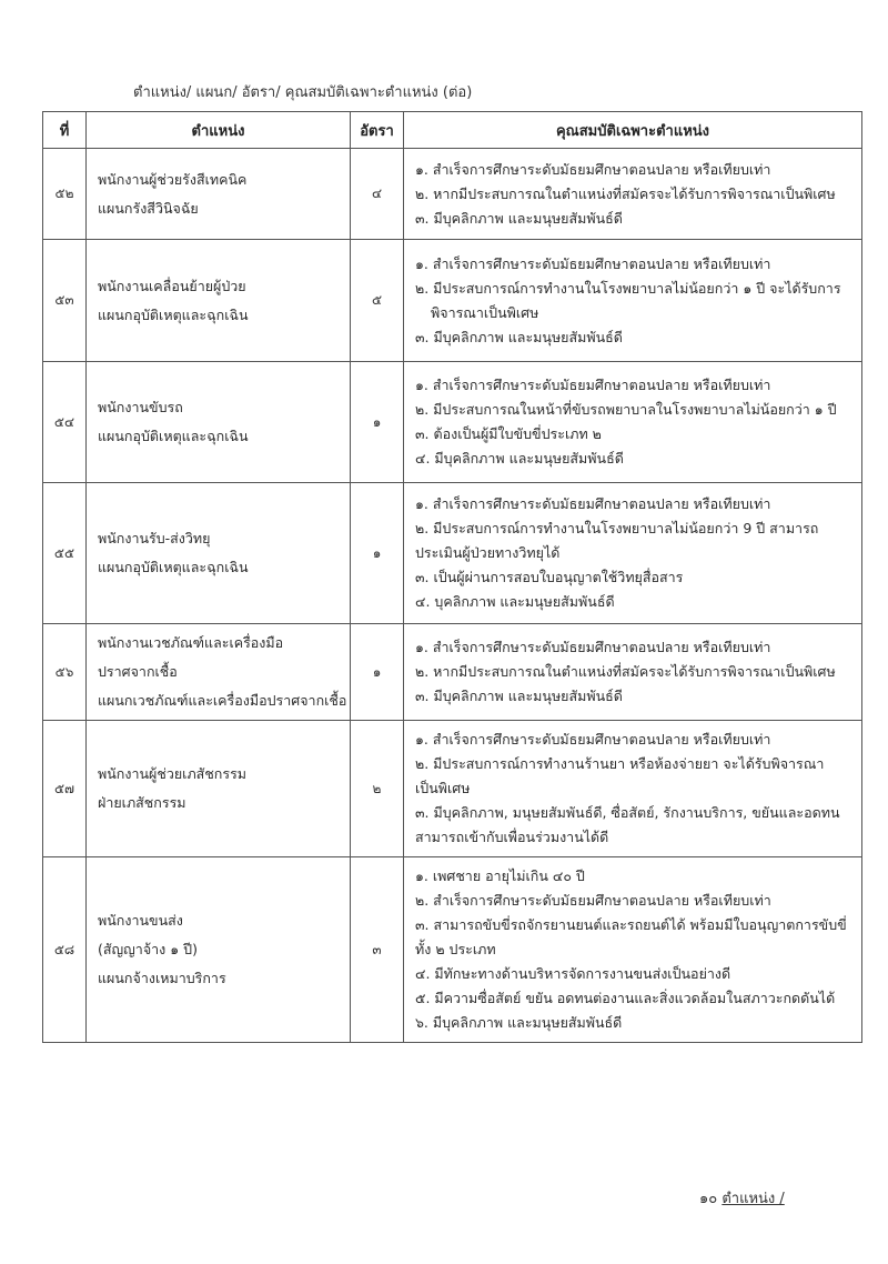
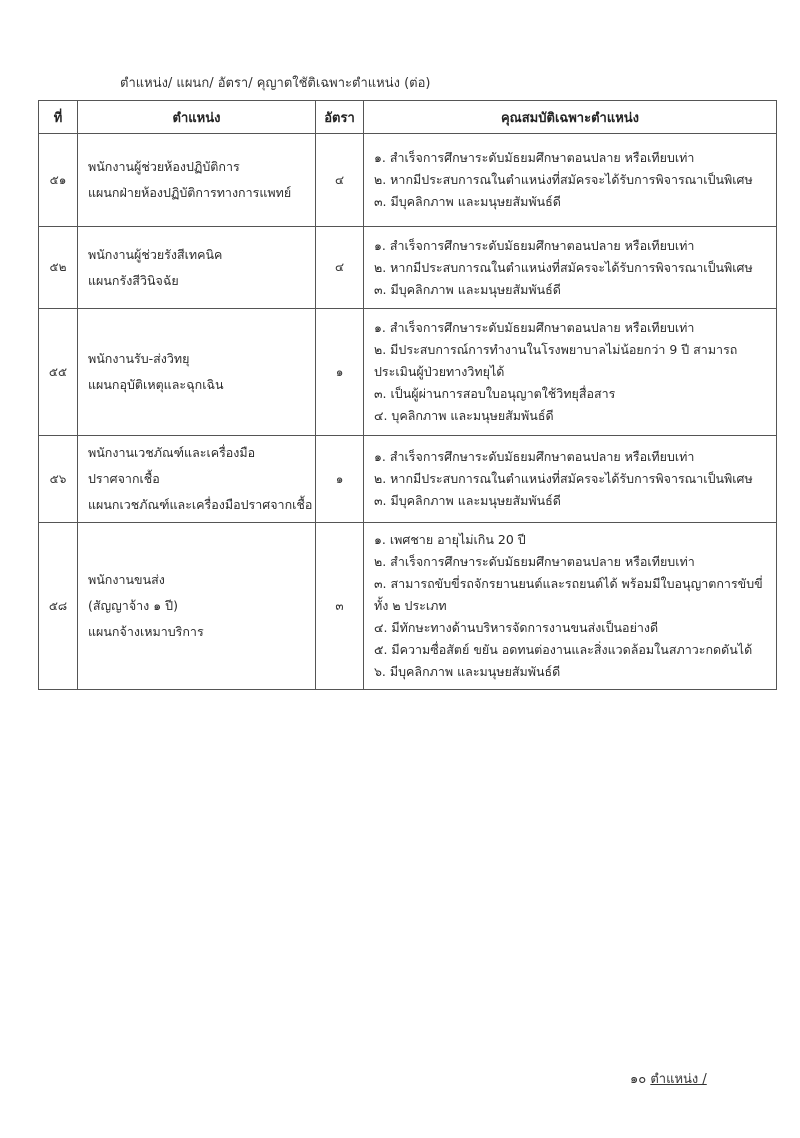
- ตำแหน่ง/ แผนก/ อัตรา/ คุณสมบัติเฉพาะตำแหน่ง (ต่อ)
+ ตำแหน่ง/ แผนก/ อัตรา/ คุญาตใชัติเฉพาะตำแหน่ง (ต่อ)
  ที่	ตำแหน่ง	อัตรา	คุณสมบัติเฉพาะตำแหน่ง
+ ๕๑	พนักงานผู้ช่วยห้องปฏิบัติการแผนกฝ่ายห้องปฏิบัติการทางการแพทย์	๔	๑. สำเร็จการศึกษาระดับมัธยมศึกษาตอนปลาย หรือเทียบเท่า๒. หากมีประสบการณในตำแหน่งที่สมัครจะได้รับการพิจารณาเป็นพิเศษ๓. มีบุคลิกภาพ และมนุษยสัมพันธ์ดี
  ๕๒	พนักงานผู้ช่วยรังสีเทคนิคแผนกรังสีวินิจฉัย	๔	๑. สำเร็จการศึกษาระดับมัธยมศึกษาตอนปลาย หรือเทียบเท่า๒. หากมีประสบการณในตำแหน่งที่สมัครจะได้รับการพิจารณาเป็นพิเศษ๓. มีบุคลิกภาพ และมนุษยสัมพันธ์ดี
- ๕๓	พนักงานเคลื่อนย้ายผู้ป่วยแผนกอุบัติเหตุและฉุกเฉิน	๕	๑. สำเร็จการศึกษาระดับมัธยมศึกษาตอนปลาย หรือเทียบเท่า๒. มีประสบการณ์การทำงานในโรงพยาบาลไม่น้อยกว่า ๑ ปี จะได้รับการพิจารณาเป็นพิเศษ๓. มีบุคลิกภาพ และมนุษยสัมพันธ์ดี
- ๕๔	พนักงานขับรถแผนกอุบัติเหตุและฉุกเฉิน	๑	๑. สำเร็จการศึกษาระดับมัธยมศึกษาตอนปลาย หรือเทียบเท่า๒. มีประสบการณในหน้าที่ขับรถพยาบาลในโรงพยาบาลไม่น้อยกว่า ๑ ปี๓. ต้องเป็นผู้มีใบขับขี่ประเภท ๒๔. มีบุคลิกภาพ และมนุษยสัมพันธ์ดี
  ๕๕	พนักงานรับ-ส่งวิทยุแผนกอุบัติเหตุและฉุกเฉิน	๑	๑. สำเร็จการศึกษาระดับมัธยมศึกษาตอนปลาย หรือเทียบเท่า๒. มีประสบการณ์การทำงานในโรงพยาบาลไม่น้อยกว่า 9 ปี สามารถประเมินผู้ป่วยทางวิทยุได้๓. เป็นผู้ผ่านการสอบใบอนุญาตใช้วิทยุสื่อสาร๔. บุคลิกภาพ และมนุษยสัมพันธ์ดี
  ๕๖	พนักงานเวชภัณฑ์และเครื่องมือปราศจากเชื้อแผนกเวชภัณฑ์และเครื่องมือปราศจากเชื้อ	๑	๑. สำเร็จการศึกษาระดับมัธยมศึกษาตอนปลาย หรือเทียบเท่า๒. หากมีประสบการณในตำแหน่งที่สมัครจะได้รับการพิจารณาเป็นพิเศษ๓. มีบุคลิกภาพ และมนุษยสัมพันธ์ดี
- ๕๗	พนักงานผู้ช่วยเภสัชกรรมฝ่ายเภสัชกรรม	๒	๑. สำเร็จการศึกษาระดับมัธยมศึกษาตอนปลาย หรือเทียบเท่า๒. มีประสบการณ์การทำงานร้านยา หรือห้องจ่ายยา จะได้รับพิจารณาเป็นพิเศษ๓. มีบุคลิกภาพ, มนุษยสัมพันธ์ดี, ซื่อสัตย์, รักงานบริการ, ขยันและอดทนสามารถเข้ากับเพื่อนร่วมงานได้ดี
- ๕๘	พนักงานขนส่ง(สัญญาจ้าง ๑ ปี)แผนกจ้างเหมาบริการ	๓	๑. เพศชาย อายุไม่เกิน ๔๐ ปี๒. สำเร็จการศึกษาระดับมัธยมศึกษาตอนปลาย หรือเทียบเท่า๓. สามารถขับขี่รถจักรยานยนต์และรถยนต์ได้ พร้อมมีใบอนุญาตการขับขี่ทั้ง ๒ ประเภท๔. มีทักษะทางด้านบริหารจัดการงานขนส่งเป็นอย่างดี๕. มีความซื่อสัตย์ ขยัน อดทนต่องานและสิ่งแวดล้อมในสภาวะกดดันได้๖. มีบุคลิกภาพ และมนุษยสัมพันธ์ดี
+ ๕๘	พนักงานขนส่ง(สัญญาจ้าง ๑ ปี)แผนกจ้างเหมาบริการ	๓	๑. เพศชาย อายุไม่เกิน 20 ปี๒. สำเร็จการศึกษาระดับมัธยมศึกษาตอนปลาย หรือเทียบเท่า๓. สามารถขับขี่รถจักรยานยนต์และรถยนต์ได้ พร้อมมีใบอนุญาตการขับขี่ทั้ง ๒ ประเภท๔. มีทักษะทางด้านบริหารจัดการงานขนส่งเป็นอย่างดี๕. มีความซื่อสัตย์ ขยัน อดทนต่องานและสิ่งแวดล้อมในสภาวะกดดันได้๖. มีบุคลิกภาพ และมนุษยสัมพันธ์ดี
  ๑๐ ตำแหน่ง /
